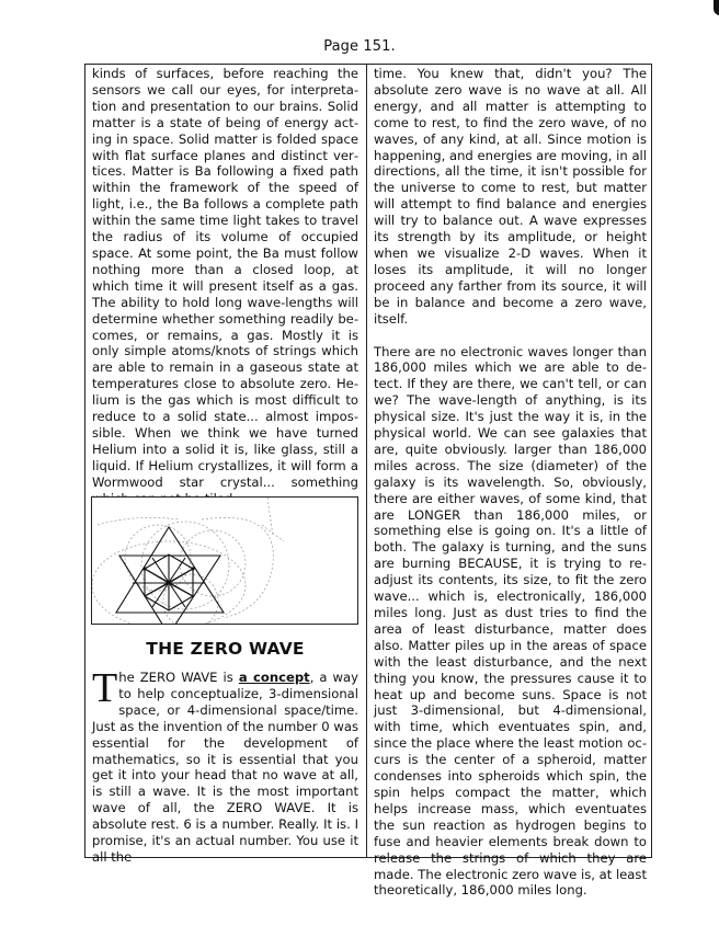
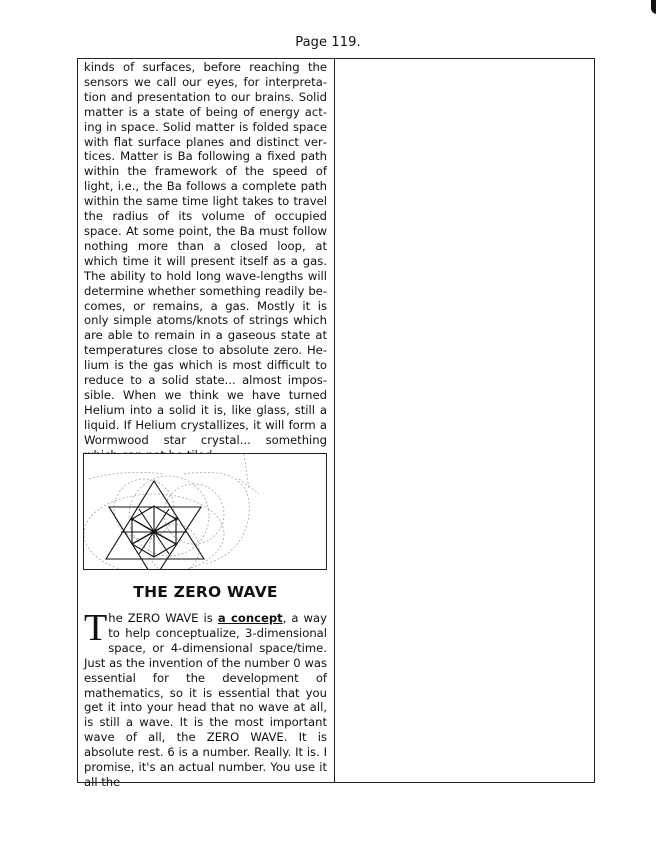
- Page 151.
+ Page 119.
  kinds of surfaces, before reaching the sensors we call our eyes, for interpreta­tion and presentation to our brains. Solid matter is a state of being of energy act­ing in space. Solid matter is folded space with flat surface planes and distinct ver­tices. Matter is Ba following a fixed path within the framework of the speed of light, i.e., the Ba follows a complete path within the same time light takes to travel the radius of its volume of occupied space. At some point, the Ba must follow noth­ing more than a closed loop, at which time it will present itself as a gas. The ability to hold long wave-lengths will de­termine whether something readily be­comes, or remains, a gas. Mostly it is only simple atoms/knots of strings which are able to remain in a gaseous state at temperatures close to absolute zero. He­lium is the gas which is most difficult to reduce to a solid state... almost impos­sible. When we think we have turned Helium into a solid it is, like glass, still a liquid. If Helium crystallizes, it will form a Wormwood star crystal... something
  THE ZERO WAVE
  T
  he ZERO WAVE is a concept, a way to help conceptualize, 3-dimensional space, or 4-dimensional space/time. Just as the invention of the number 0 was es­sential for the development of mathemat­ics, so it is essential that you get it into your head that no wave at all, is still a wave. It is the most important wave of all, the ZERO WAVE. It is absolute rest. 6 is a number. Really. It is. I promise, it's an actual number. You use it all the
- time. You knew that, didn't you? The absolute zero wave is no wave at all. All energy, and all matter is attempting to come to rest, to find the zero wave, of no waves, of any kind, at all. Since motion is happening, and energies are moving, in all directions, all the time, it isn't possible for the universe to come to rest, but mat­ter will attempt to find balance and ener­gies will try to balance out. A wave ex­presses its strength by its amplitude, or height when we visualize 2-D waves. When it loses its amplitude, it will no longer proceed any farther from its source, it will be in balance and become a zero wave, itself.
- There are no electronic waves longer than 186,000 miles which we are able to de­tect. If they are there, we can't tell, or can we? The wave-length of anything, is its physical size. It's just the way it is, in the physical world. We can see galaxies that are, quite obviously. larger than 186,000 miles across. The size (diameter) of the galaxy is its wavelength. So, obvi­ously, there are either waves, of some kind, that are LONGER than 186,000 miles, or something else is going on. It's a little of both. The galaxy is turning, and the suns are burning BECAUSE, it is trying to re­adjust its contents, its size, to fit the zero wave... which is, electronically, 186,000 miles long. Just as dust tries to find the area of least disturbance, matter does also. Matter piles up in the areas of space with the least disturbance, and the next thing you know, the pressures cause it to heat up and become suns. Space is not just 3-dimensional, but 4-dimensional, with time, which eventuates spin, and, since the place where the least motion oc­curs is the center of a spheroid, matter condenses into spheroids which spin, the spin helps compact the matter, which helps increase mass, which eventuates the sun reaction as hydrogen begins to fuse and heavier elements break down to release the strings of which they are made. The electronic zero wave is, at least theoreti­cally, 186,000 miles long.
